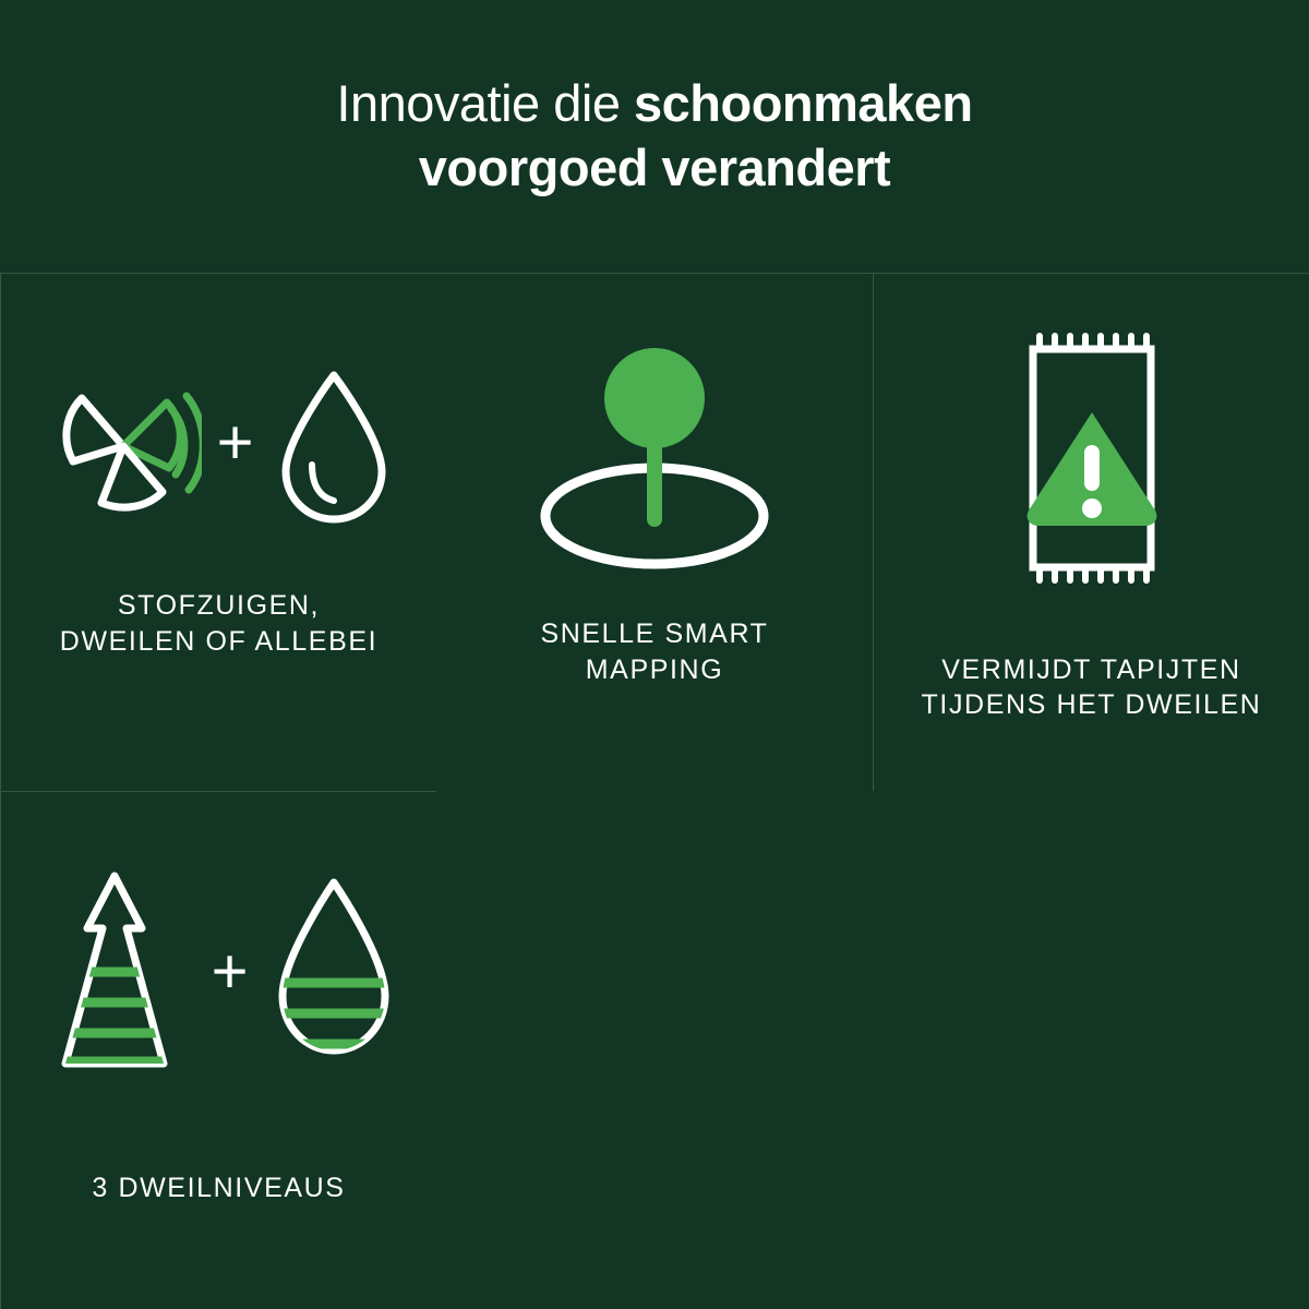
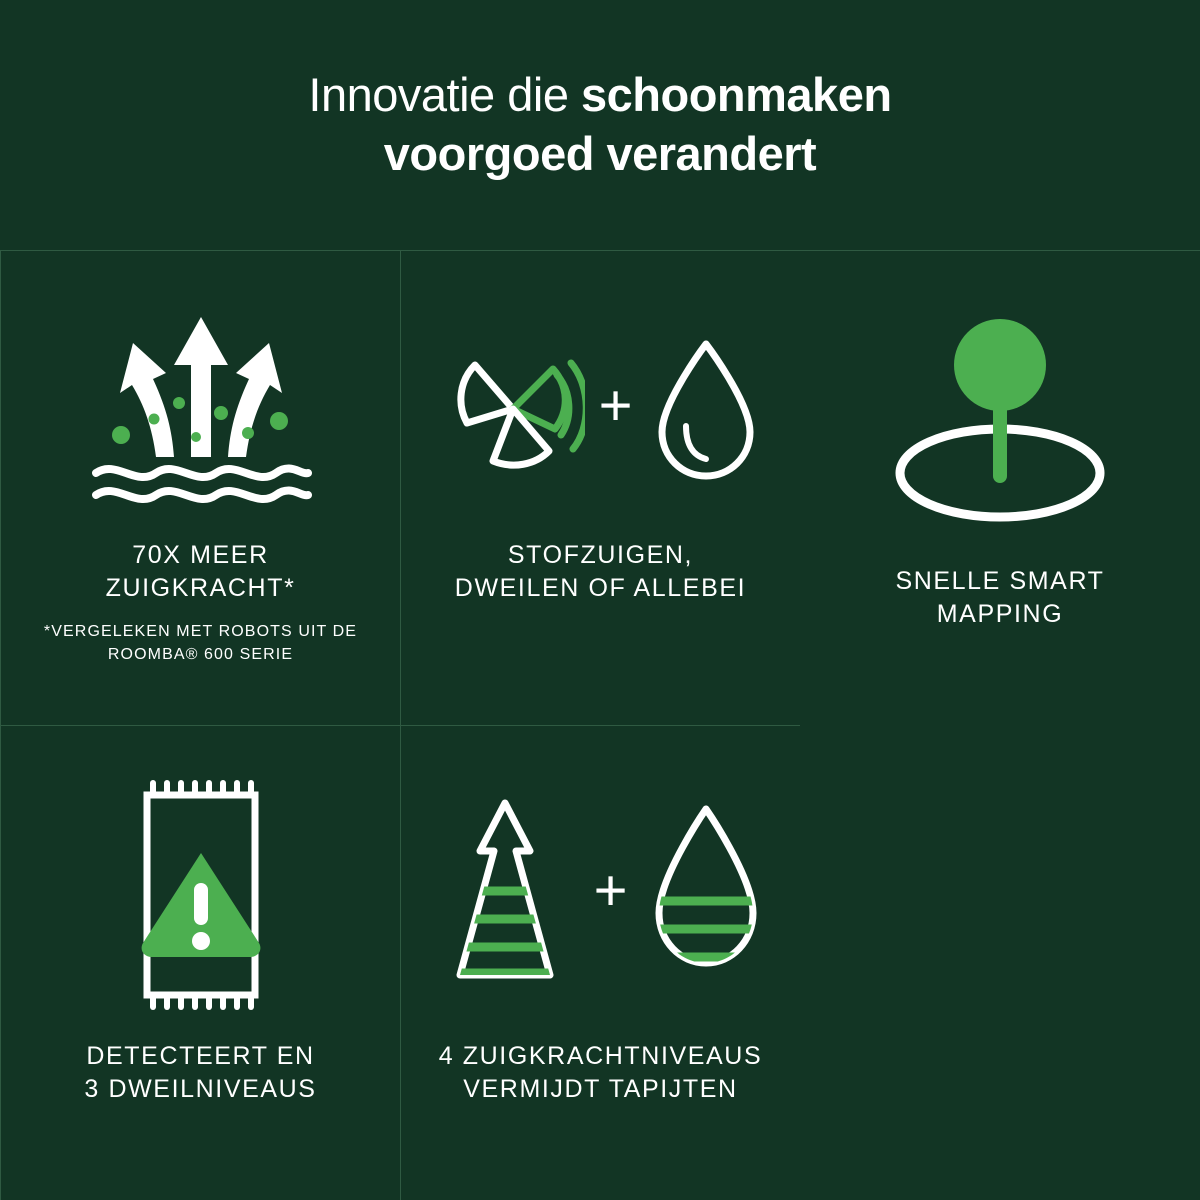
  Innovatie die schoonmaken
  voorgoed verandert
+ 70X MEER
+ ZUIGKRACHT*
+ *VERGELEKEN MET ROBOTS UIT DE
+ ROOMBA® 600 SERIE
  +
  STOFZUIGEN,
  DWEILEN OF ALLEBEI
  SNELLE SMART
  MAPPING
+ DETECTEERT EN
- VERMIJDT TAPIJTEN
+ 3 DWEILNIVEAUS
- TIJDENS HET DWEILEN
  +
+ 4 ZUIGKRACHTNIVEAUS
- 3 DWEILNIVEAUS
+ VERMIJDT TAPIJTEN
